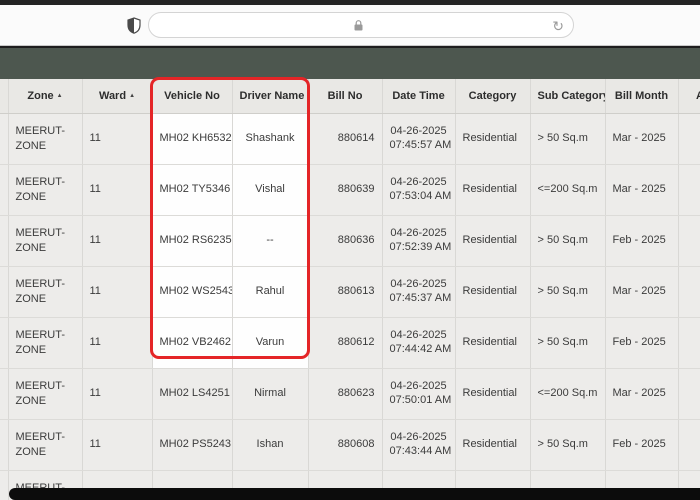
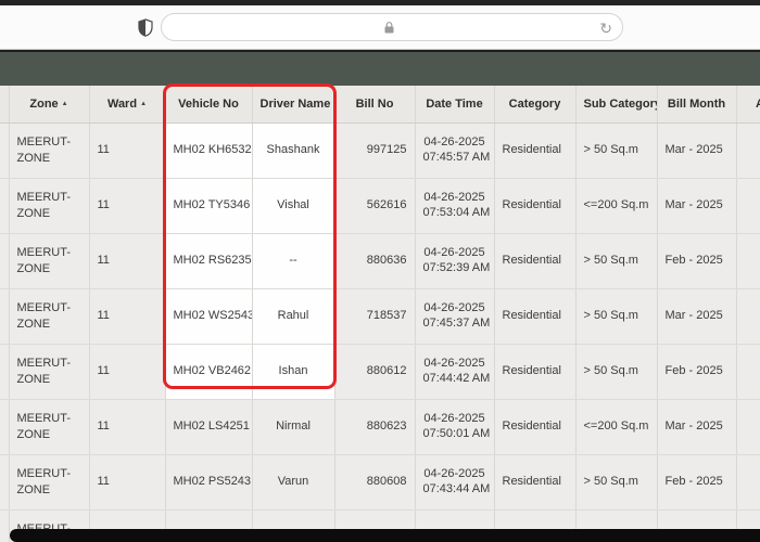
  ↻
  	Zone	Ward	Vehicle No	Driver Name	Bill No	Date Time	Category	Sub Categor	Bill Month
- 	MEERUT-ZONE	11	MH02 KH6532	Shashank	880614	04-26-202507:45:57 AM	Residential	> 50 Sq.m	Mar - 2025
+ 	MEERUT-ZONE	11	MH02 KH6532	Shashank	997125	04-26-202507:45:57 AM	Residential	> 50 Sq.m	Mar - 2025
- 	MEERUT-ZONE	11	MH02 TY5346	Vishal	880639	04-26-202507:53:04 AM	Residential	<=200 Sq.m	Mar - 2025
+ 	MEERUT-ZONE	11	MH02 TY5346	Vishal	562616	04-26-202507:53:04 AM	Residential	<=200 Sq.m	Mar - 2025
  	MEERUT-ZONE	11	MH02 RS6235	--	880636	04-26-202507:52:39 AM	Residential	> 50 Sq.m	Feb - 2025
- 	MEERUT-ZONE	11	MH02 WS2543	Rahul	880613	04-26-202507:45:37 AM	Residential	> 50 Sq.m	Mar - 2025
+ 	MEERUT-ZONE	11	MH02 WS2543	Rahul	718537	04-26-202507:45:37 AM	Residential	> 50 Sq.m	Mar - 2025
- 	MEERUT-ZONE	11	MH02 VB2462	Varun	880612	04-26-202507:44:42 AM	Residential	> 50 Sq.m	Feb - 2025
+ 	MEERUT-ZONE	11	MH02 VB2462	Ishan	880612	04-26-202507:44:42 AM	Residential	> 50 Sq.m	Feb - 2025
  	MEERUT-ZONE	11	MH02 LS4251	Nirmal	880623	04-26-202507:50:01 AM	Residential	<=200 Sq.m	Mar - 2025
- 	MEERUT-ZONE	11	MH02 PS5243	Ishan	880608	04-26-202507:43:44 AM	Residential	> 50 Sq.m	Feb - 2025
+ 	MEERUT-ZONE	11	MH02 PS5243	Varun	880608	04-26-202507:43:44 AM	Residential	> 50 Sq.m	Feb - 2025
